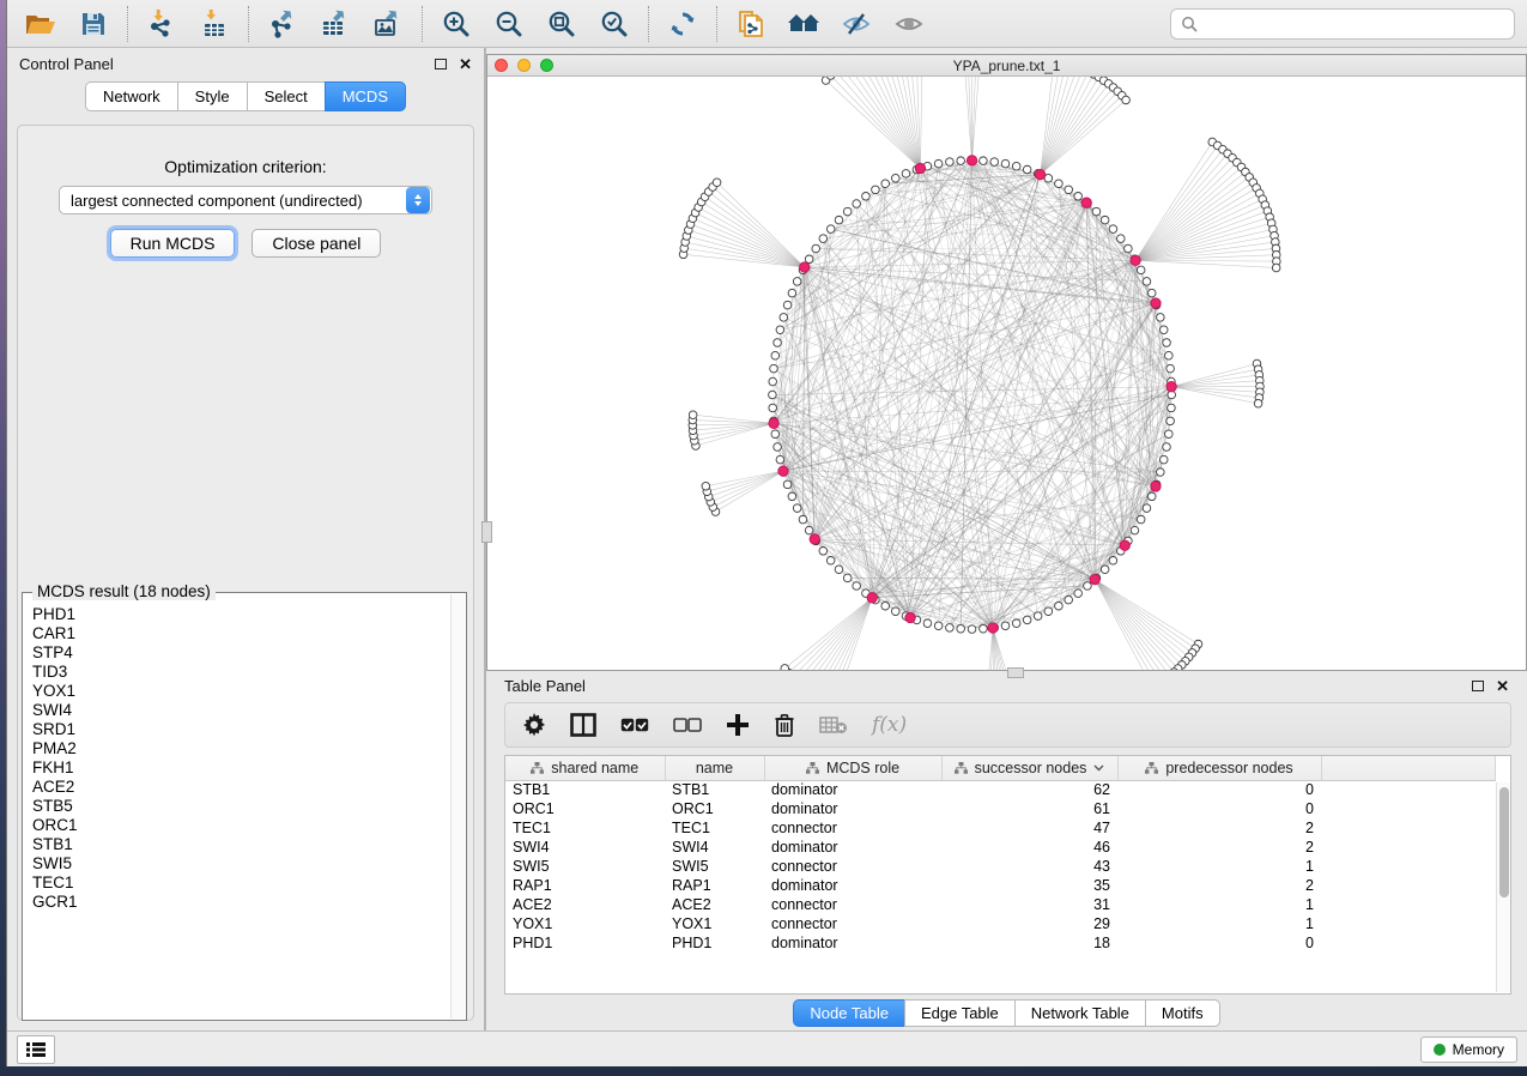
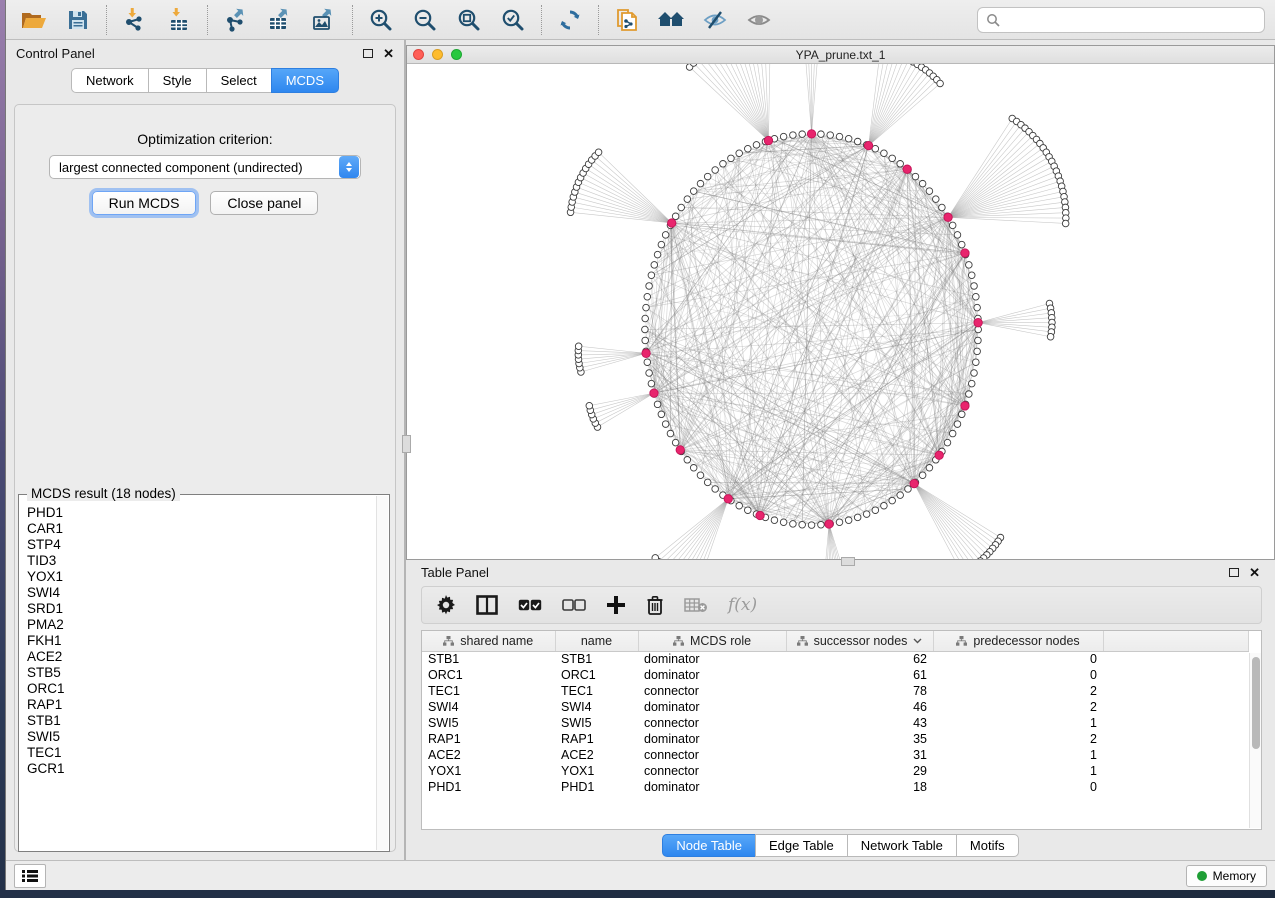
  Control Panel
  ✕
  Network
  Style
  Select
  MCDS
  Optimization criterion:
  largest connected component (undirected)
  Run MCDS
  Close panel
  MCDS result (18 nodes)
  PHD1
  CAR1
  STP4
  TID3
  YOX1
  SWI4
  SRD1
  PMA2
  FKH1
  ACE2
  STB5
  ORC1
+ RAP1
  STB1
  SWI5
  TEC1
  GCR1
  YPA_prune.txt_1
  Table Panel
  ✕
  f(x)
  shared name	name	MCDS role	successor nodes	predecessor nodes
  STB1	STB1	dominator	62	0
  ORC1	ORC1	dominator	61	0
- TEC1	TEC1	connector	47	2
+ TEC1	TEC1	connector	78	2
  SWI4	SWI4	dominator	46	2
  SWI5	SWI5	connector	43	1
  RAP1	RAP1	dominator	35	2
  ACE2	ACE2	connector	31	1
  YOX1	YOX1	connector	29	1
  PHD1	PHD1	dominator	18	0
  Node Table
  Edge Table
  Network Table
  Motifs
  Memory
